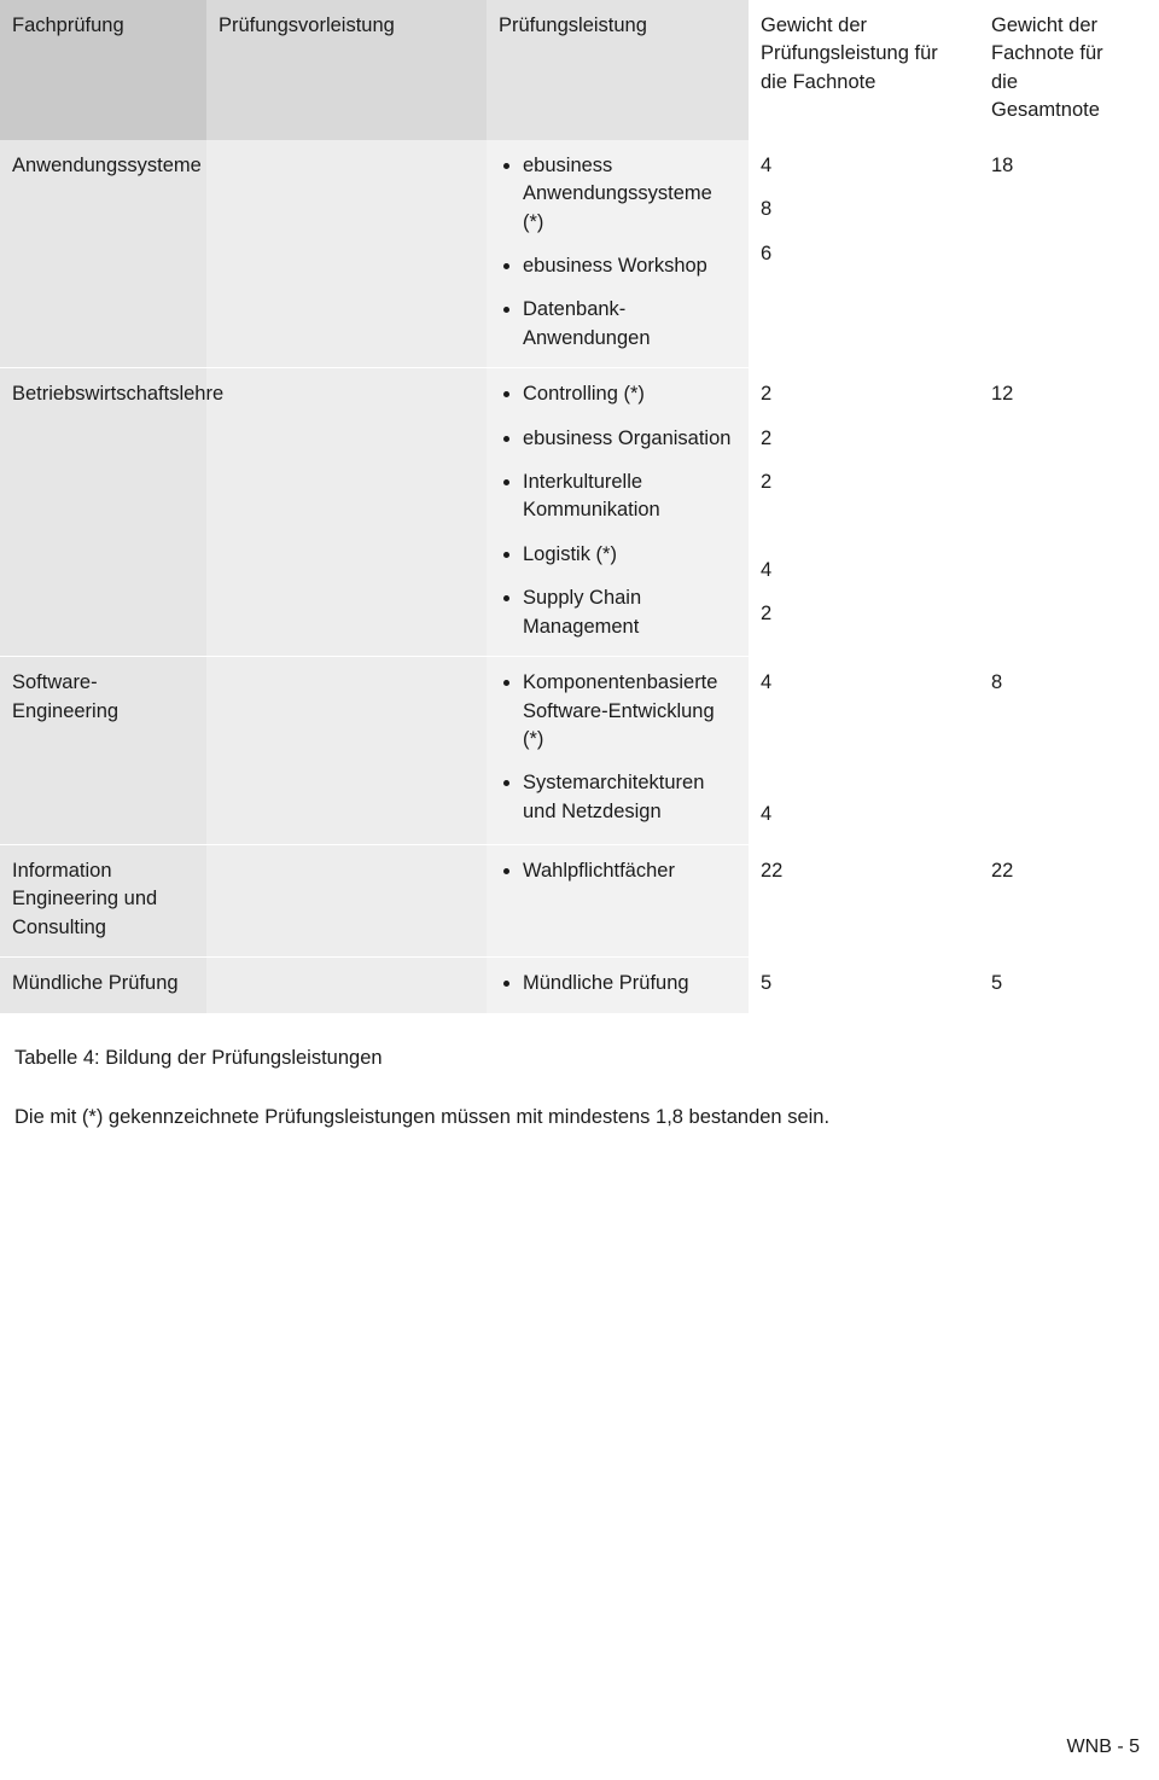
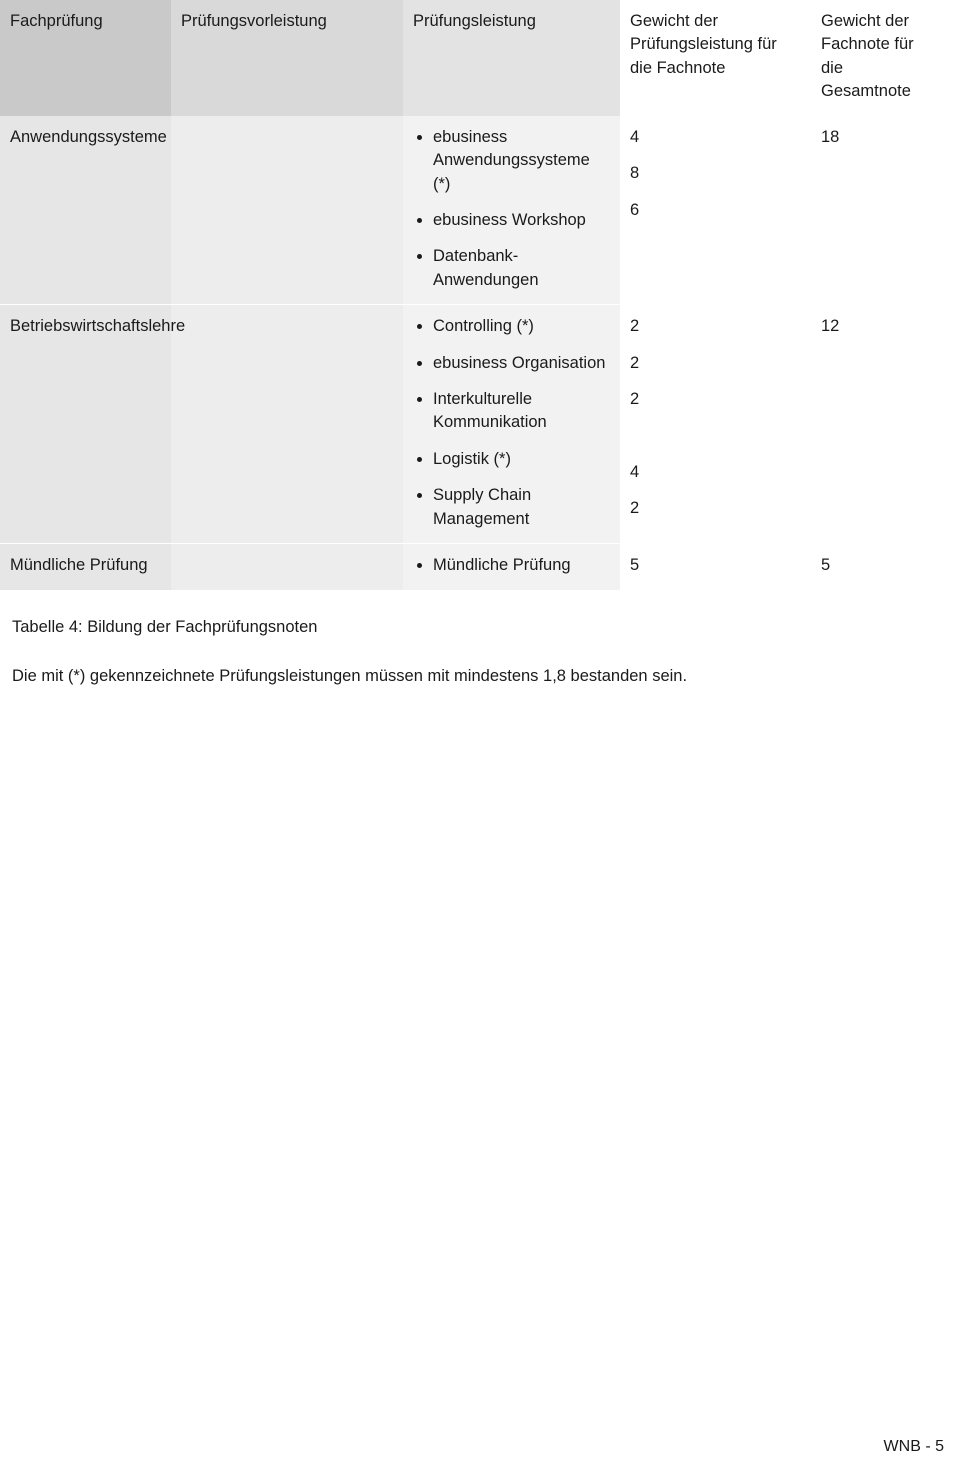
  Fachprüfung	Prüfungsvorleistung	Prüfungsleistung	Gewicht der Prüfungsleistung für die Fachnote	Gewicht der Fachnote für die Gesamtnote
  Anwendungssysteme		ebusiness Anwendungssysteme (*) ebusiness Workshop Datenbank-Anwendungen	4 8 6	18
  Betriebswirtschaftslehre		Controlling (*) ebusiness Organisation Interkulturelle Kommunikation Logistik (*) Supply Chain Management	2 2 2 4 2	12
- Software-Engineering		Komponentenbasierte Software-Entwicklung (*) Systemarchitekturen und Netzdesign	4 4	8
- Information Engineering und Consulting		Wahlpflichtfächer	22	22
  Mündliche Prüfung		Mündliche Prüfung	5	5
- Tabelle 4: Bildung der Prüfungsleistungen
+ Tabelle 4: Bildung der Fachprüfungsnoten
  Die mit (*) gekennzeichnete Prüfungsleistungen müssen mit mindestens 1,8 bestanden sein.
  WNB - 5
